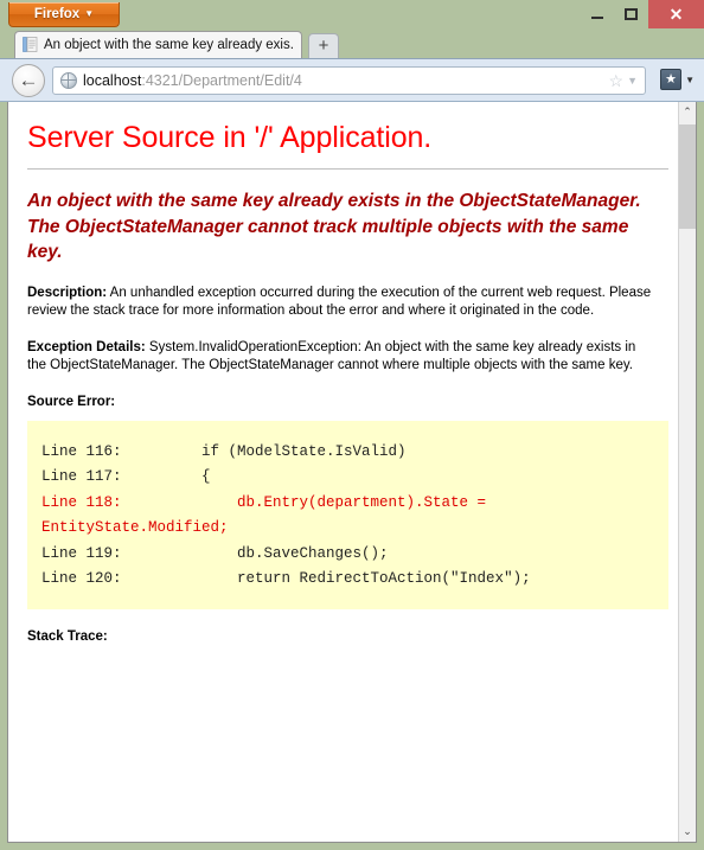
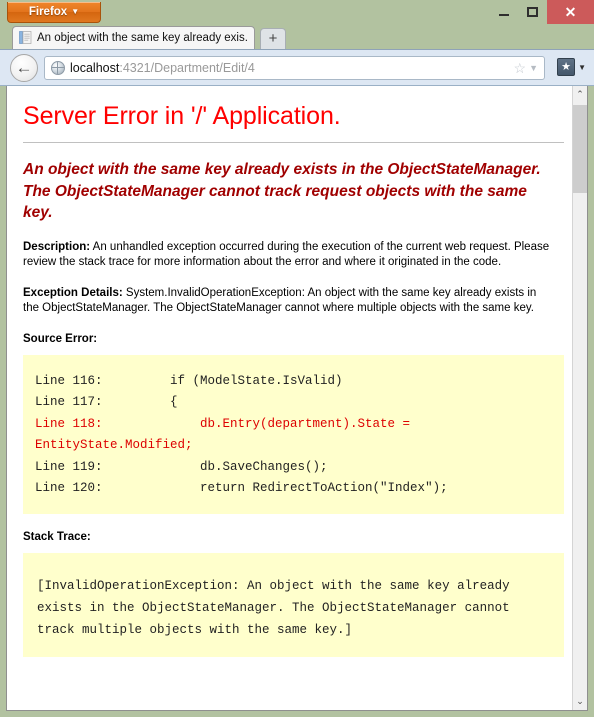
  Firefox ▼
  ✕
  An object with the same key already exis.
  +
  ←
  localhost:4321/Department/Edit/4
  ☆
  ▼
  ★
  ▼
- Server Source in '/' Application.
+ Server Error in '/' Application.
- An object with the same key already exists in the ObjectStateManager. The ObjectStateManager cannot track multiple objects with the same key.
+ An object with the same key already exists in the ObjectStateManager. The ObjectStateManager cannot track request objects with the same key.
  Description: An unhandled exception occurred during the execution of the current web request. Please review the stack trace for more information about the error and where it originated in the code.
  Exception Details: System.InvalidOperationException: An object with the same key already exists in the ObjectStateManager. The ObjectStateManager cannot where multiple objects with the same key.
  Source Error:
  Line 116: if (ModelState.IsValid)
  Line 117: {
  Line 118: db.Entry(department).State = EntityState.Modified;
  Line 119: db.SaveChanges();
  Line 120: return RedirectToAction("Index");
  Stack Trace:
+ [InvalidOperationException: An object with the same key already exists in the ObjectStateManager. The ObjectStateManager cannot track multiple objects with the same key.]
  ⌃
  ⌄
